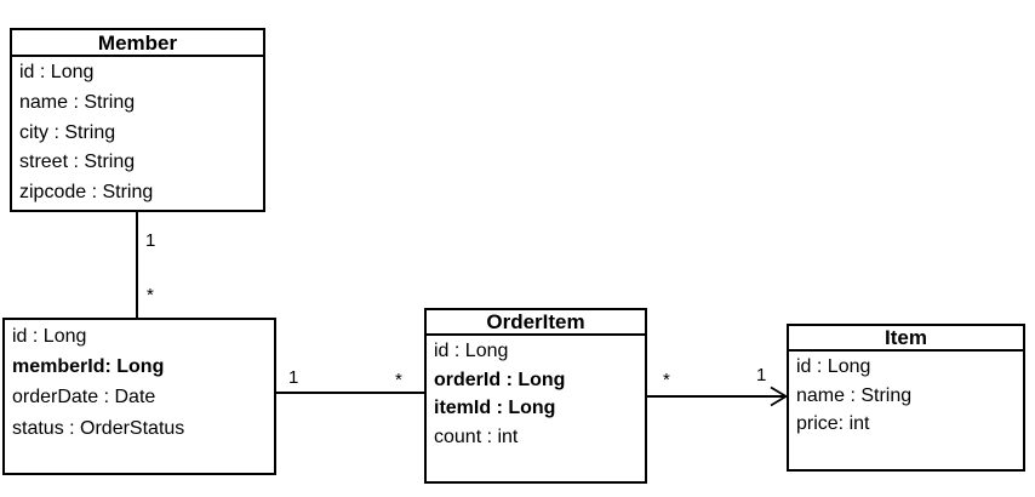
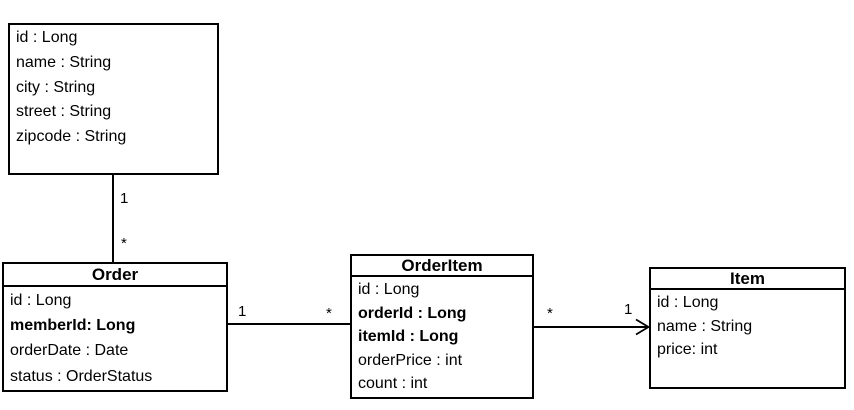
- Member
  id : Long
  name : String
  city : String
  street : String
  zipcode : String
+ Order
  id : Long
  memberId: Long
  orderDate : Date
  status : OrderStatus
  OrderItem
  id : Long
  orderId : Long
  itemId : Long
+ orderPrice : int
  count : int
  Item
  id : Long
  name : String
  price: int
  1
  *
  1
  *
  *
  1
